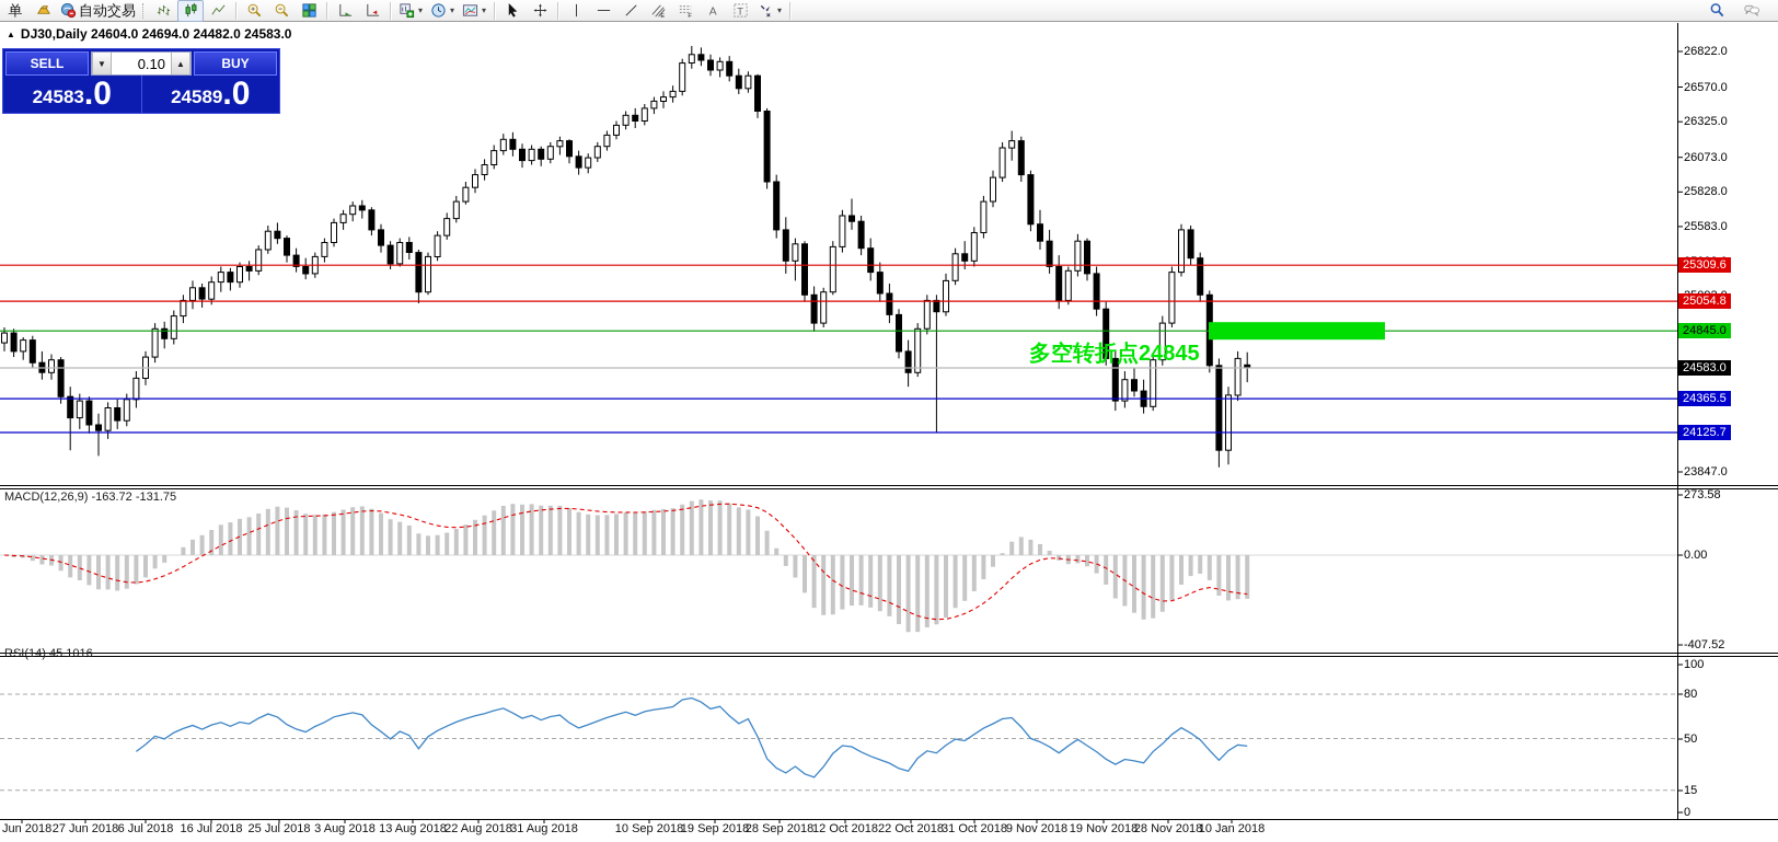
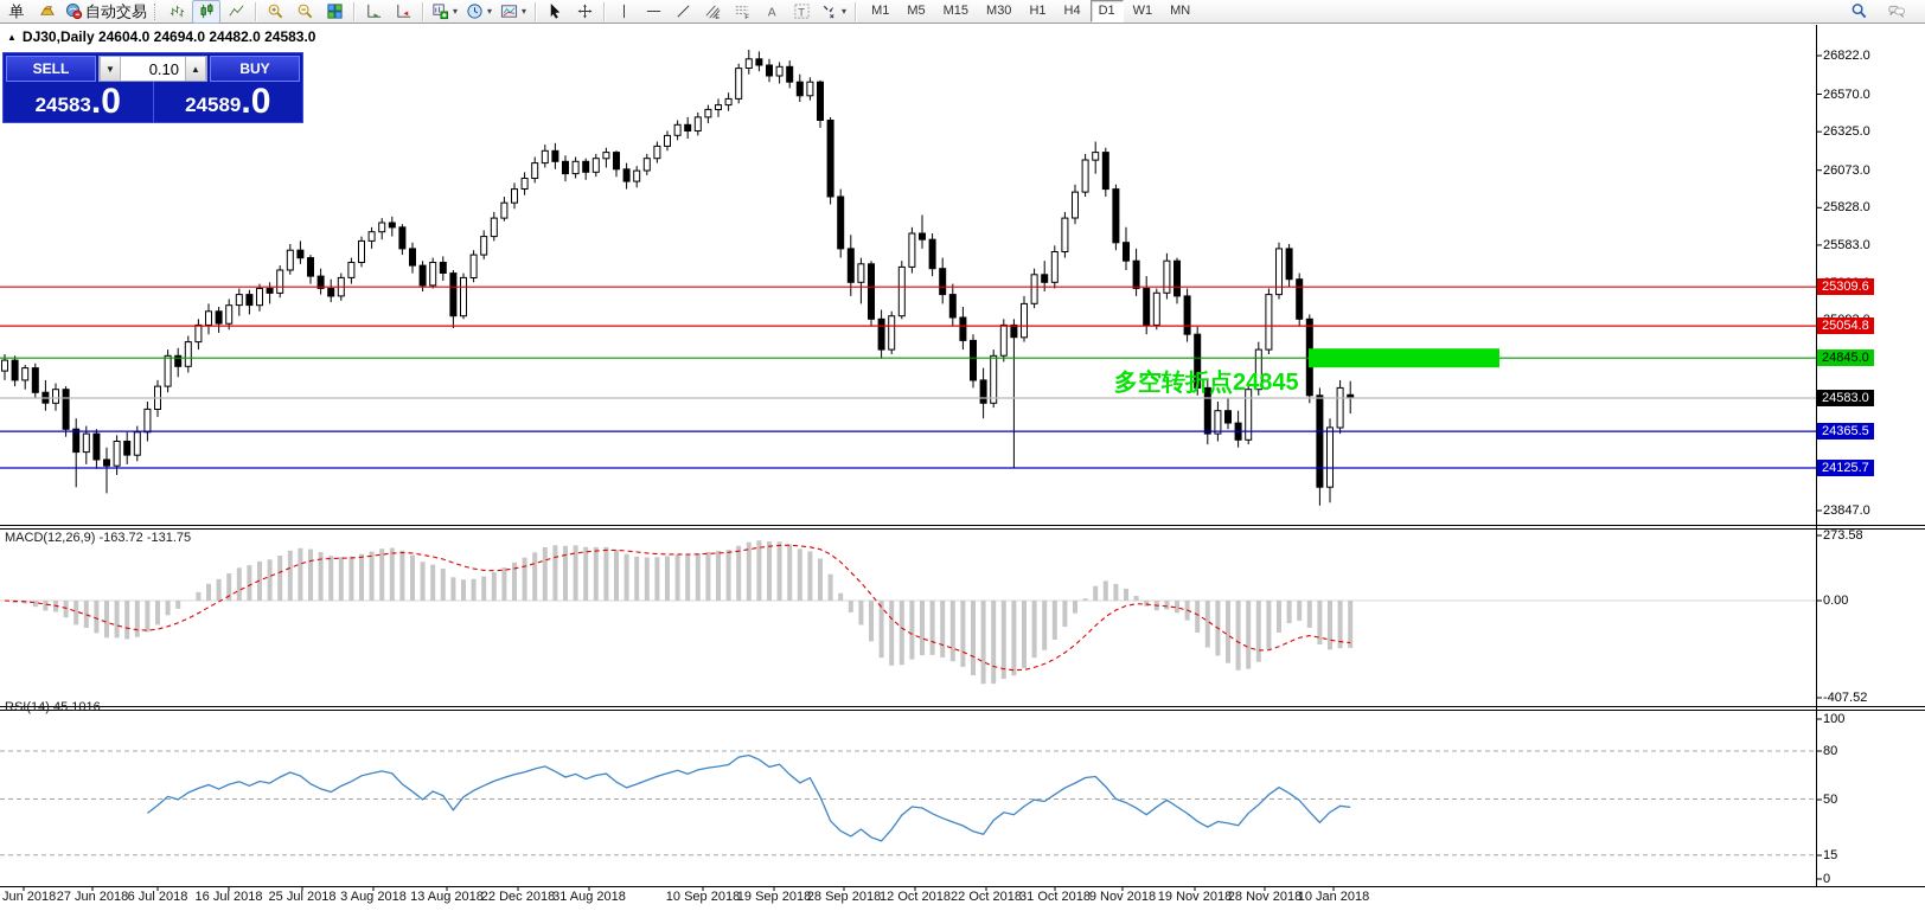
  单
  自动交易
  ▾
  ▾
  ▾
  A
  T
  ▾
+ M1
+ M5
+ M15
+ M30
+ H1
+ H4
+ D1
+ W1
+ MN
  ▲
  DJ30,Daily 24604.0 24694.0 24482.0 24583.0
  SELL
  ▼
  0.10
  ▲
  BUY
  24583
  .0
  24589
  .0
  多空转折点24845
  MACD(12,26,9) -163.72 -131.75
  RSI(14) 45.1016
  26822.0
  26570.0
  26325.0
  26073.0
  25828.0
  25583.0
  23847.0
  25309.6
  25054.8
  24845.0
  24583.0
  24365.5
  24125.7
  273.58
  0.00
  -407.52
  100
  80
  50
  15
  0
  Jun 2018
  27 Jun 2018
  6 Jul 2018
  16 Jul 2018
  25 Jul 2018
  3 Aug 2018
  13 Aug 2018
- 22 Aug 2018
+ 22 Dec 2018
  31 Aug 2018
  10 Sep 2018
  19 Sep 2018
  28 Sep 2018
  12 Oct 2018
  22 Oct 2018
  31 Oct 2018
  9 Nov 2018
  19 Nov 2018
  28 Nov 2018
  10 Jan 2018
